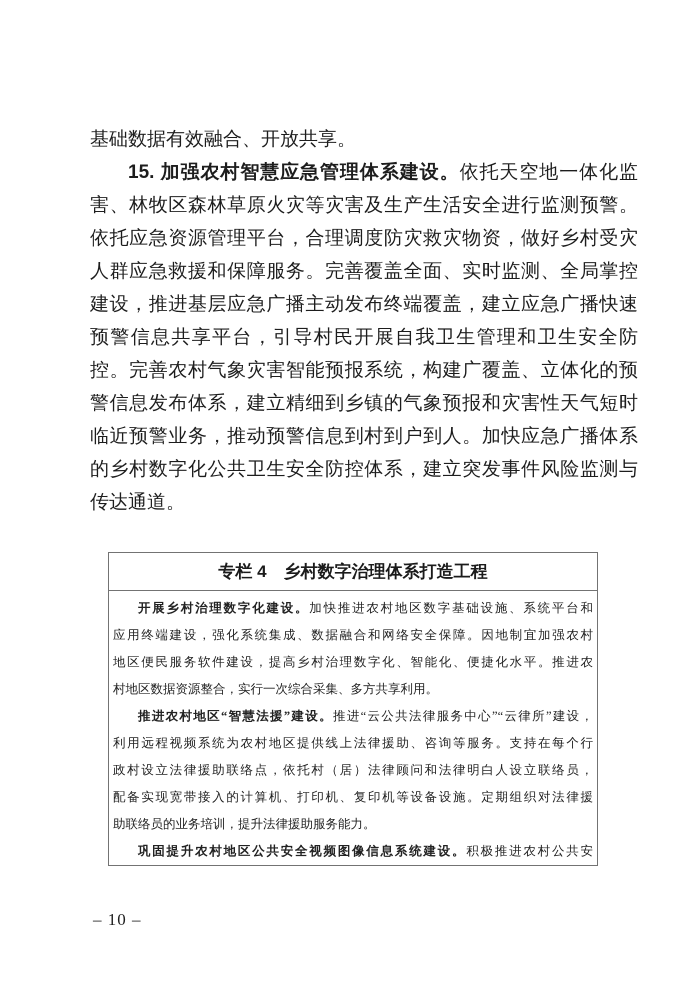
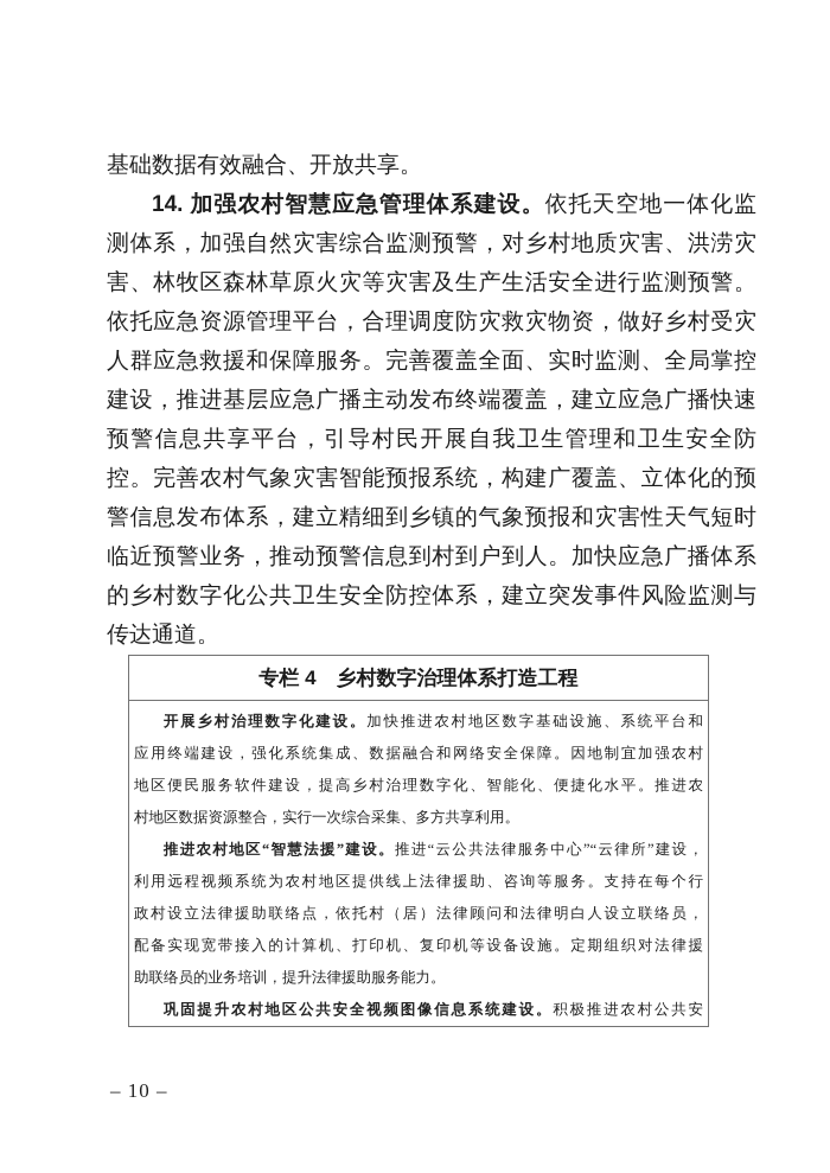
  基础数据有效融合、开放共享。
- 15. 加强农村智慧应急管理体系建设。依托天空地一体化监
+ 14. 加强农村智慧应急管理体系建设。依托天空地一体化监
+ 测体系，加强自然灾害综合监测预警，对乡村地质灾害、洪涝灾
  害、林牧区森林草原火灾等灾害及生产生活安全进行监测预警。
  依托应急资源管理平台，合理调度防灾救灾物资，做好乡村受灾
  人群应急救援和保障服务。完善覆盖全面、实时监测、全局掌控
  建设，推进基层应急广播主动发布终端覆盖，建立应急广播快速
  预警信息共享平台，引导村民开展自我卫生管理和卫生安全防
  控。完善农村气象灾害智能预报系统，构建广覆盖、立体化的预
  警信息发布体系，建立精细到乡镇的气象预报和灾害性天气短时
  临近预警业务，推动预警信息到村到户到人。加快应急广播体系
  的乡村数字化公共卫生安全防控体系，建立突发事件风险监测与
  传达通道。
  专栏 4 乡村数字治理体系打造工程
  开展乡村治理数字化建设。加快推进农村地区数字基础设施、系统平台和
  应用终端建设，强化系统集成、数据融合和网络安全保障。因地制宜加强农村
  地区便民服务软件建设，提高乡村治理数字化、智能化、便捷化水平。推进农
  村地区数据资源整合，实行一次综合采集、多方共享利用。
  推进农村地区“智慧法援”建设。推进“云公共法律服务中心”“云律所”建设，
  利用远程视频系统为农村地区提供线上法律援助、咨询等服务。支持在每个行
  政村设立法律援助联络点，依托村（居）法律顾问和法律明白人设立联络员，
  配备实现宽带接入的计算机、打印机、复印机等设备设施。定期组织对法律援
  助联络员的业务培训，提升法律援助服务能力。
  巩固提升农村地区公共安全视频图像信息系统建设。积极推进农村公共安
  – 10 –
